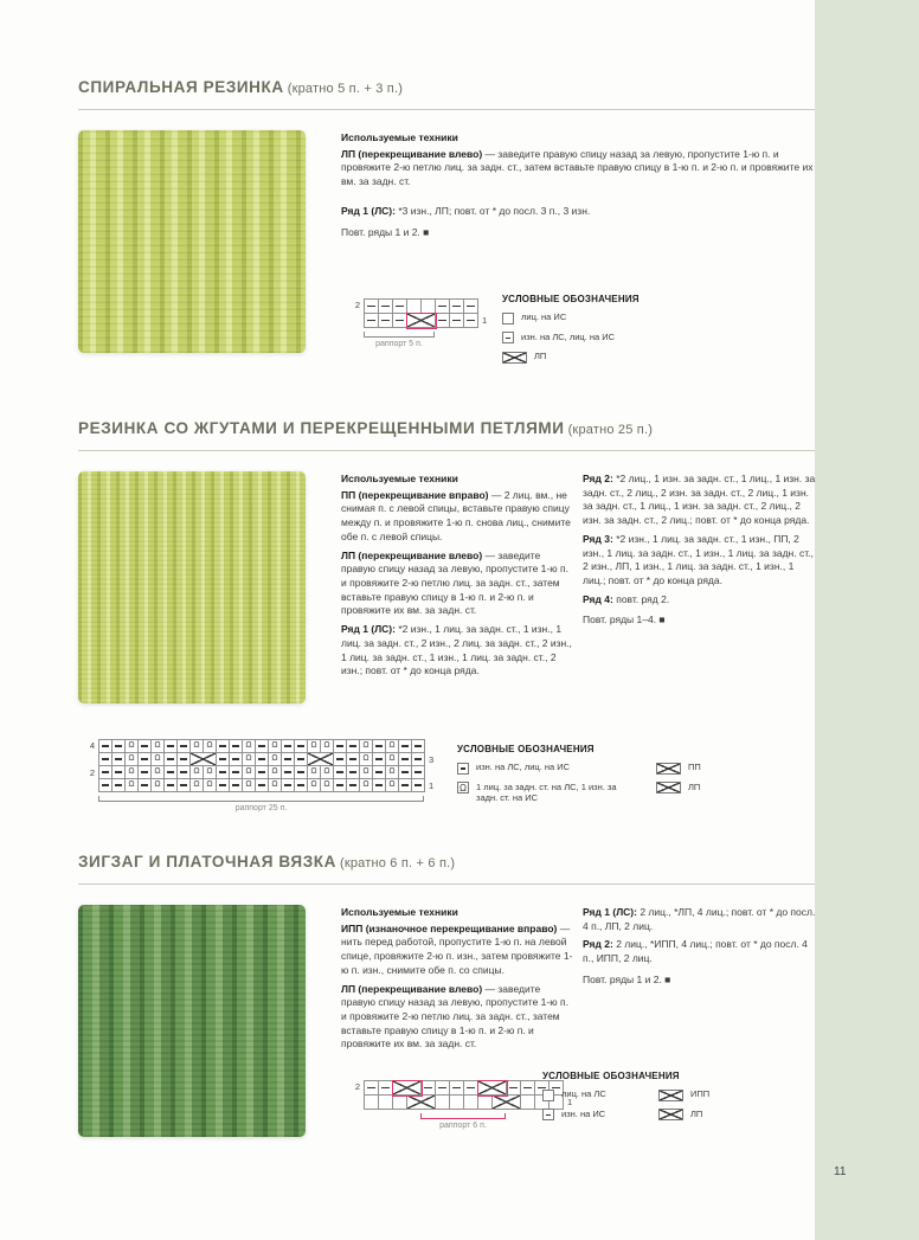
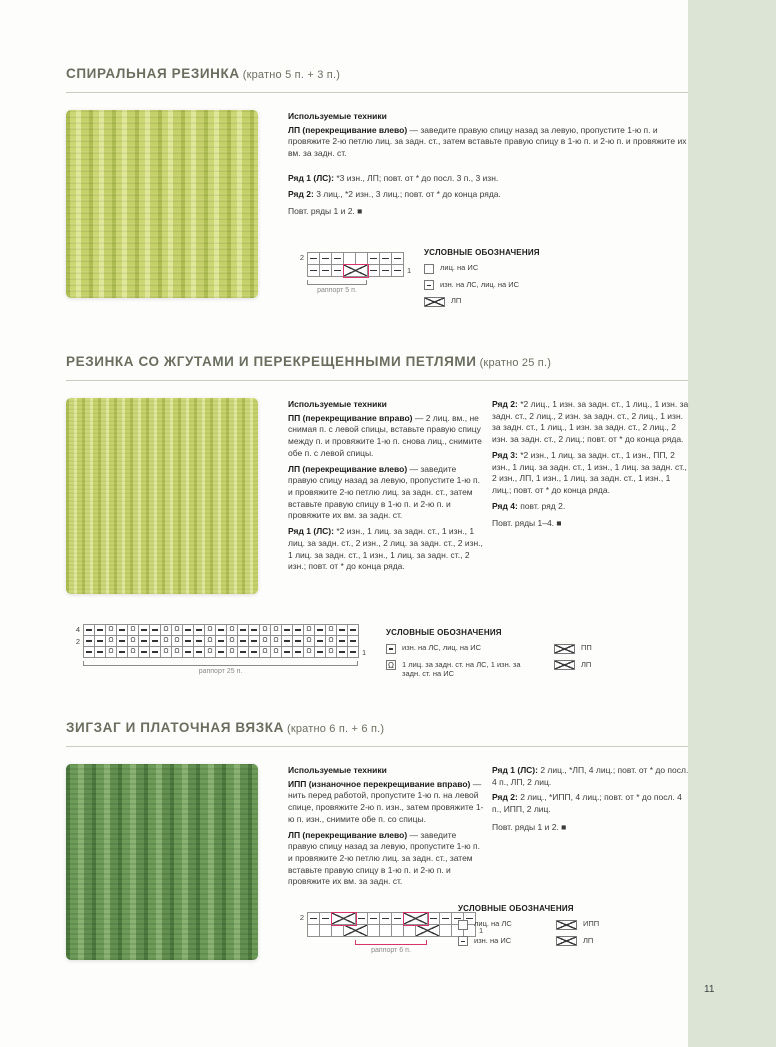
  СПИРАЛЬНАЯ РЕЗИНКА (кратно 5 п. + 3 п.)
  Используемые техники
  ЛП (перекрещивание влево) — заведите правую спицу назад за левую, пропустите 1-ю п. и провяжите 2-ю петлю лиц. за задн. ст., затем вставьте правую спицу в 1-ю п. и 2-ю п. и провяжите их вм. за задн. ст.
  Ряд 1 (ЛС): *3 изн., ЛП; повт. от * до посл. 3 п., 3 изн.
+ Ряд 2: 3 лиц., *2 изн., 3 лиц.; повт. от * до конца ряда.
  Повт. ряды 1 и 2. ■
  2
  1
  УСЛОВНЫЕ ОБОЗНАЧЕНИЯ
  лиц. на ИС
  изн. на ЛС, лиц. на ИС
  ЛП
  РЕЗИНКА СО ЖГУТАМИ И ПЕРЕКРЕЩЕННЫМИ ПЕТЛЯМИ (кратно 25 п.)
  Используемые техники
  ПП (перекрещивание вправо) — 2 лиц. вм., не снимая п. с левой спицы, вставьте правую спицу между п. и провяжите 1-ю п. снова лиц., снимите обе п. с левой спицы.
  ЛП (перекрещивание влево) — заведите правую спицу назад за левую, пропустите 1-ю п. и провяжите 2-ю петлю лиц. за задн. ст., затем вставьте правую спицу в 1-ю п. и 2-ю п. и провяжите их вм. за задн. ст.
  Ряд 1 (ЛС): *2 изн., 1 лиц. за задн. ст., 1 изн., 1 лиц. за задн. ст., 2 изн., 2 лиц. за задн. ст., 2 изн., 1 лиц. за задн. ст., 1 изн., 1 лиц. за задн. ст., 2 изн.; повт. от * до конца ряда.
  Ряд 2: *2 лиц., 1 изн. за задн. ст., 1 лиц., 1 изн. за задн. ст., 2 лиц., 2 изн. за задн. ст., 2 лиц., 1 изн. за задн. ст., 1 лиц., 1 изн. за задн. ст., 2 лиц., 2 изн. за задн. ст., 2 лиц.; повт. от * до конца ряда.
  Ряд 3: *2 изн., 1 лиц. за задн. ст., 1 изн., ПП, 2 изн., 1 лиц. за задн. ст., 1 изн., 1 лиц. за задн. ст., 2 изн., ЛП, 1 изн., 1 лиц. за задн. ст., 1 изн., 1 лиц.; повт. от * до конца ряда.
  Ряд 4: повт. ряд 2.
  Повт. ряды 1–4. ■
  4
- 3
  2
  1
  УСЛОВНЫЕ ОБОЗНАЧЕНИЯ
  изн. на ЛС, лиц. на ИС
  1 лиц. за задн. ст. на ЛС, 1 изн. за задн. ст. на ИС
  ПП
  ЛП
  ЗИГЗАГ И ПЛАТОЧНАЯ ВЯЗКА (кратно 6 п. + 6 п.)
  Используемые техники
  ИПП (изнаночное перекрещивание вправо) — нить перед работой, пропустите 1-ю п. на левой спице, провяжите 2-ю п. изн., затем провяжите 1-ю п. изн., снимите обе п. со спицы.
  ЛП (перекрещивание влево) — заведите правую спицу назад за левую, пропустите 1-ю п. и провяжите 2-ю петлю лиц. за задн. ст., затем вставьте правую спицу в 1-ю п. и 2-ю п. и провяжите их вм. за задн. ст.
  Ряд 1 (ЛС): 2 лиц., *ЛП, 4 лиц.; повт. от * до посл. 4 п., ЛП, 2 лиц.
  Ряд 2: 2 лиц., *ИПП, 4 лиц.; повт. от * до посл. 4 п., ИПП, 2 лиц.
  Повт. ряды 1 и 2. ■
  2
  1
  УСЛОВНЫЕ ОБОЗНАЧЕНИЯ
  лиц. на ЛС
  изн. на ИС
  ИПП
  ЛП
  11
